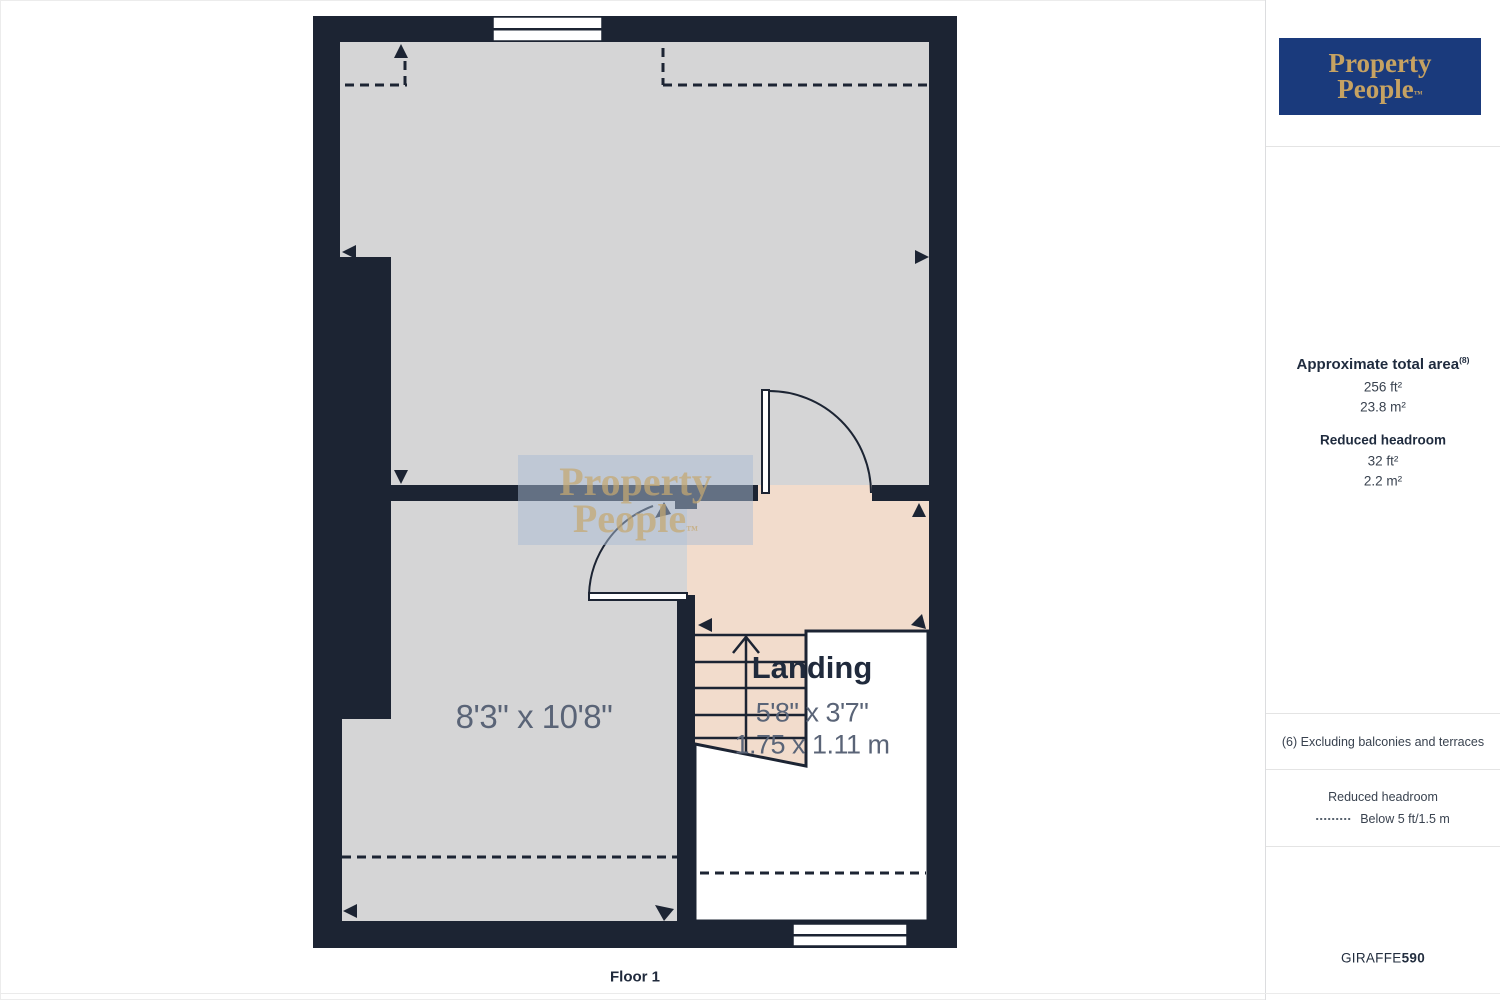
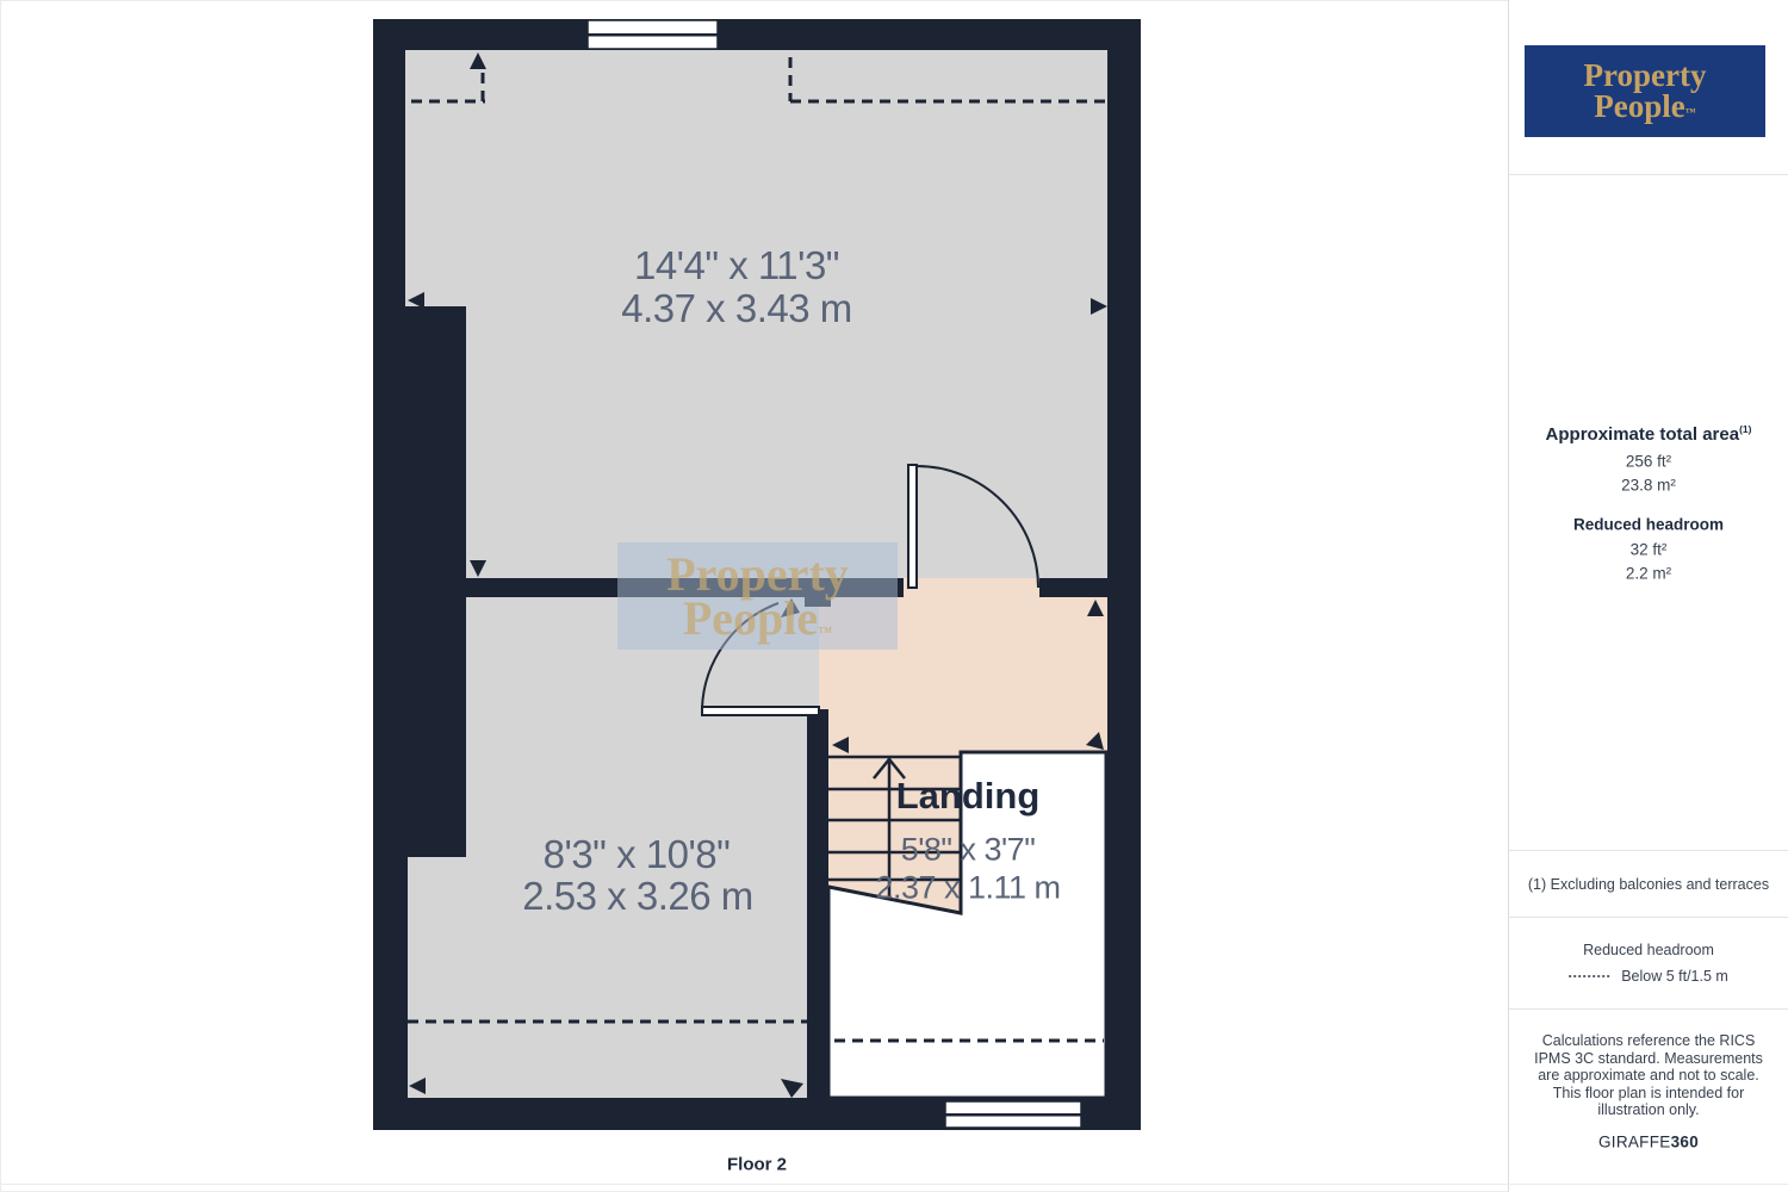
  Property
  People™
+ 14'4" x 11'3"
+ 4.37 x 3.43 m
  8'3" x 10'8"
+ 2.53 x 3.26 m
  Landing
  5'8" x 3'7"
- 1.75 x 1.11 m
+ 2.37 x 1.11 m
- Floor 1
+ Floor 2
  Property
  People™
- Approximate total area(8)
+ Approximate total area(1)
  256 ft²
  23.8 m²
  Reduced headroom
  32 ft²
  2.2 m²
- (6) Excluding balconies and terraces
+ (1) Excluding balconies and terraces
  Reduced headroom
  Below 5 ft/1.5 m
+ Calculations reference the RICS IPMS 3C standard. Measurements are approximate and not to scale. This floor plan is intended for illustration only.
- GIRAFFE590
+ GIRAFFE360
